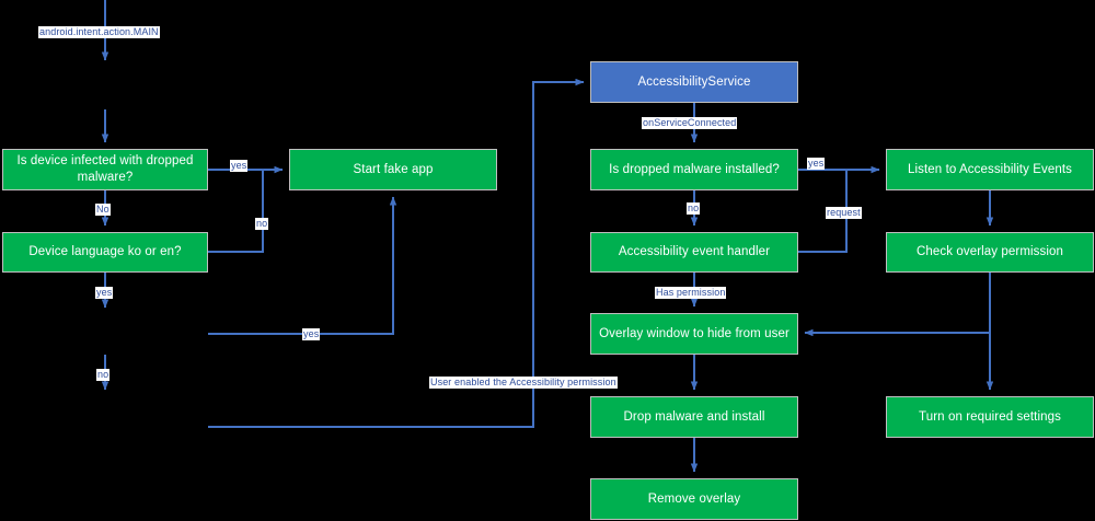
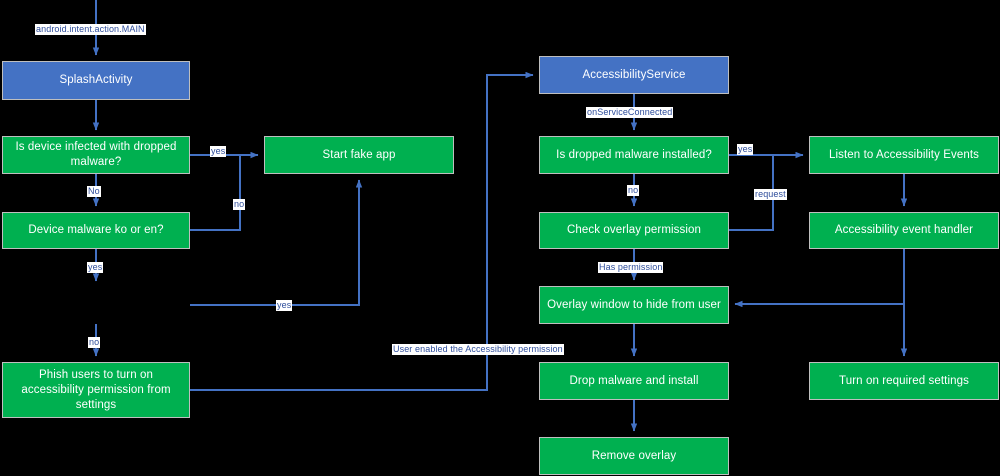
+ SplashActivity
  Is device infected with dropped malware?
- Device language ko or en?
+ Device malware ko or en?
+ Phish users to turn on accessibility permission from settings
  Start fake app
  AccessibilityService
  Is dropped malware installed?
- Accessibility event handler
+ Check overlay permission
  Overlay window to hide from user
  Drop malware and install
  Remove overlay
  Listen to Accessibility Events
- Check overlay permission
+ Accessibility event handler
  Turn on required settings
  android.intent.action.MAIN
  yes
  no
  No
  yes
  no
  yes
  User enabled the Accessibility permission
  onServiceConnected
  no
  yes
  Has permission
  request
